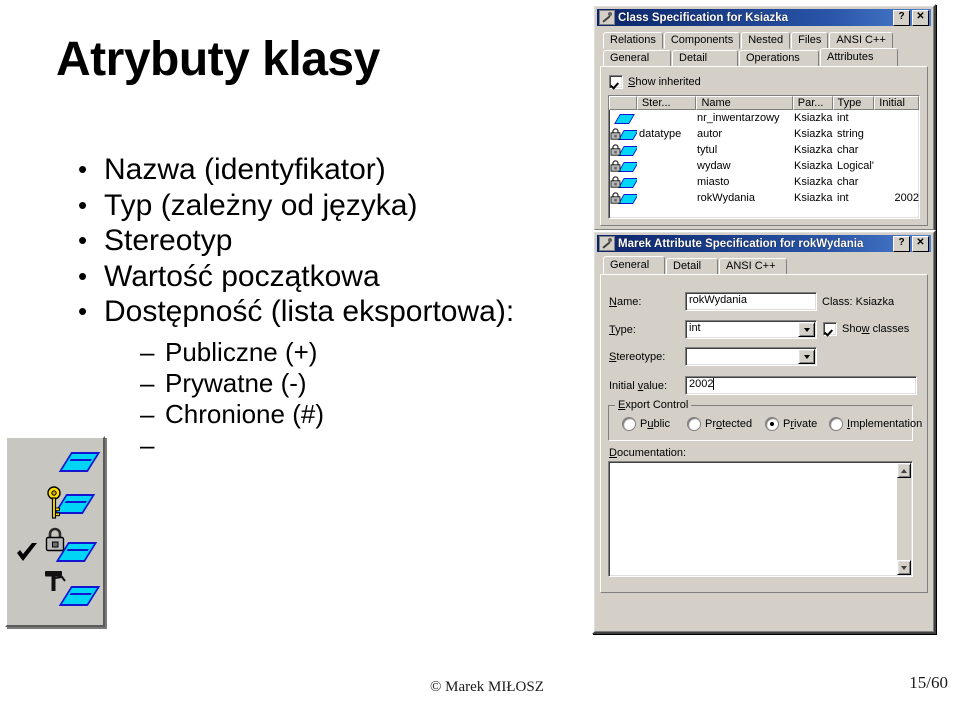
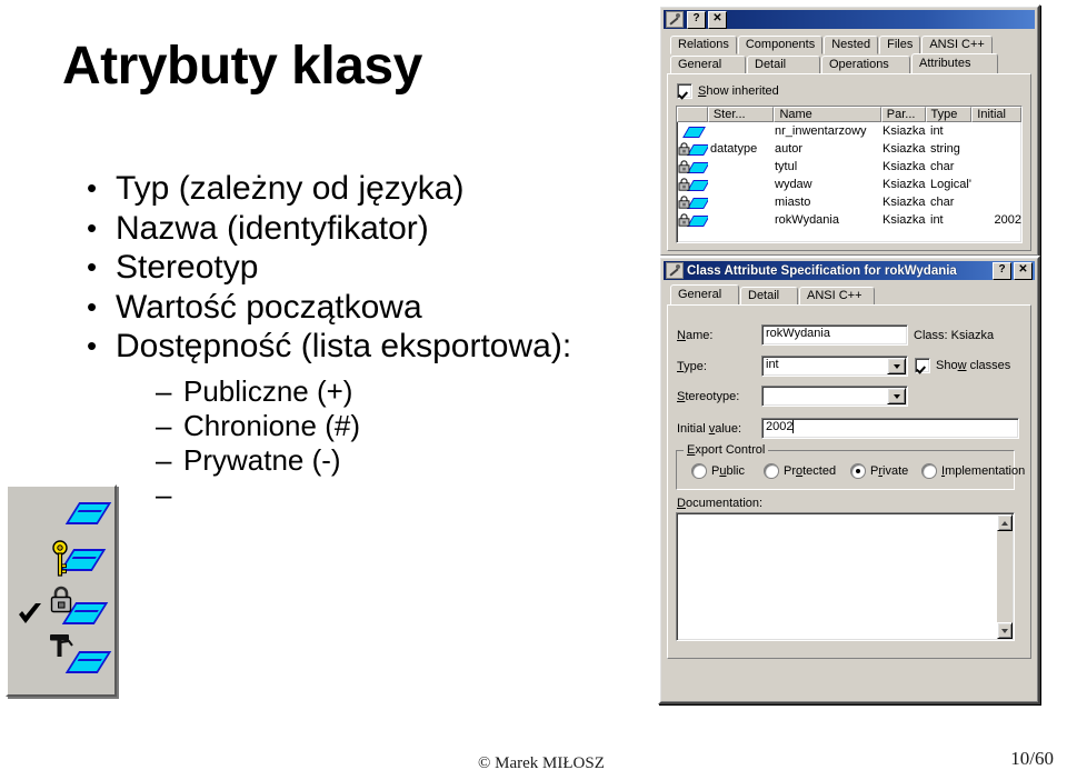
  Atrybuty klasy
  •
- Nazwa (identyfikator)
+ Typ (zależny od języka)
  •
- Typ (zależny od języka)
+ Nazwa (identyfikator)
  •
  Stereotyp
  •
  Wartość początkowa
  •
  Dostępność (lista eksportowa):
  –
  Publiczne (+)
  –
- Prywatne (-)
+ Chronione (#)
  –
- Chronione (#)
+ Prywatne (-)
  –
  © Marek MIŁOSZ
- 15/60
+ 10/60
- Class Specification for Ksiazka
  ?
  ✕
  Relations
  Components
  Nested
  Files
  ANSI C++
  General
  Detail
  Operations
  Attributes
  Show inherited
  Ster...
  Name
  Par...
  Type
  Initial
  nr_inwentarzowy
  Ksiazka
  int
  datatype
  autor
  Ksiazka
  string
  tytul
  Ksiazka
  char
  wydaw
  Ksiazka
  Logical'
  miasto
  Ksiazka
  char
  rokWydania
  Ksiazka
  int
  2002
- Marek Attribute Specification for rokWydania
+ Class Attribute Specification for rokWydania
  ?
  ✕
  General
  Detail
  ANSI C++
  Name:
  rokWydania
  Class: Ksiazka
  Type:
  int
  Show classes
  Stereotype:
  Initial value:
  2002
  Export Control
  Public
  Protected
  Private
  Implementation
  Documentation:
